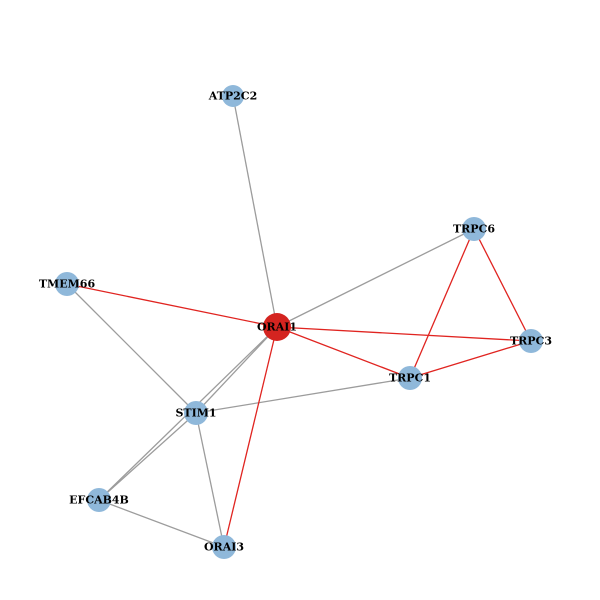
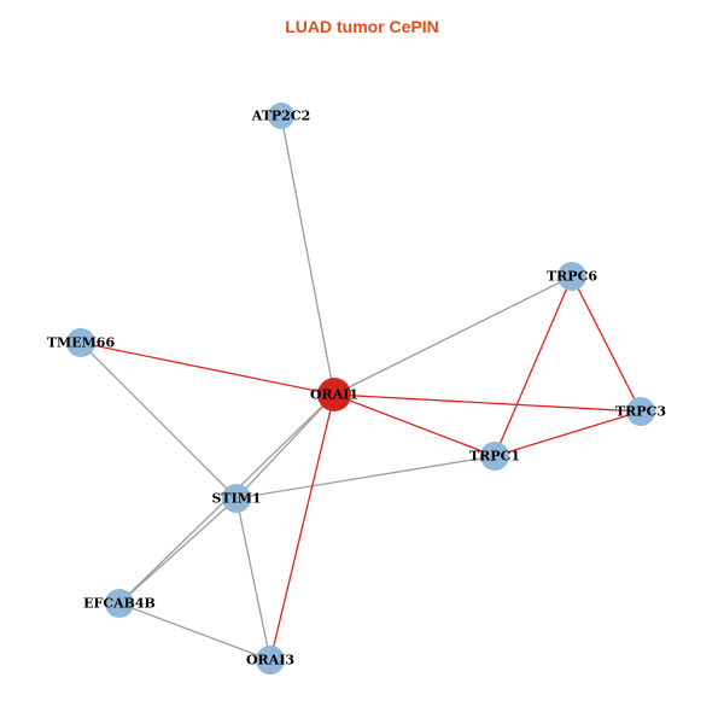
+ LUAD tumor CePIN
  ATP2C2
  TRPC6
  TMEM66
  ORAI1
  TRPC3
  TRPC1
  STIM1
  EFCAB4B
  ORAI3
